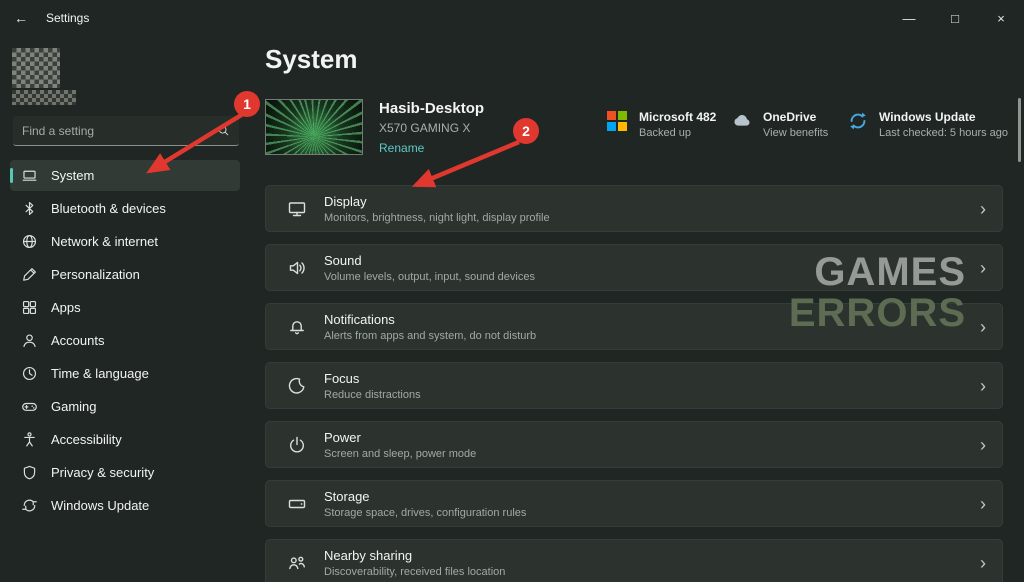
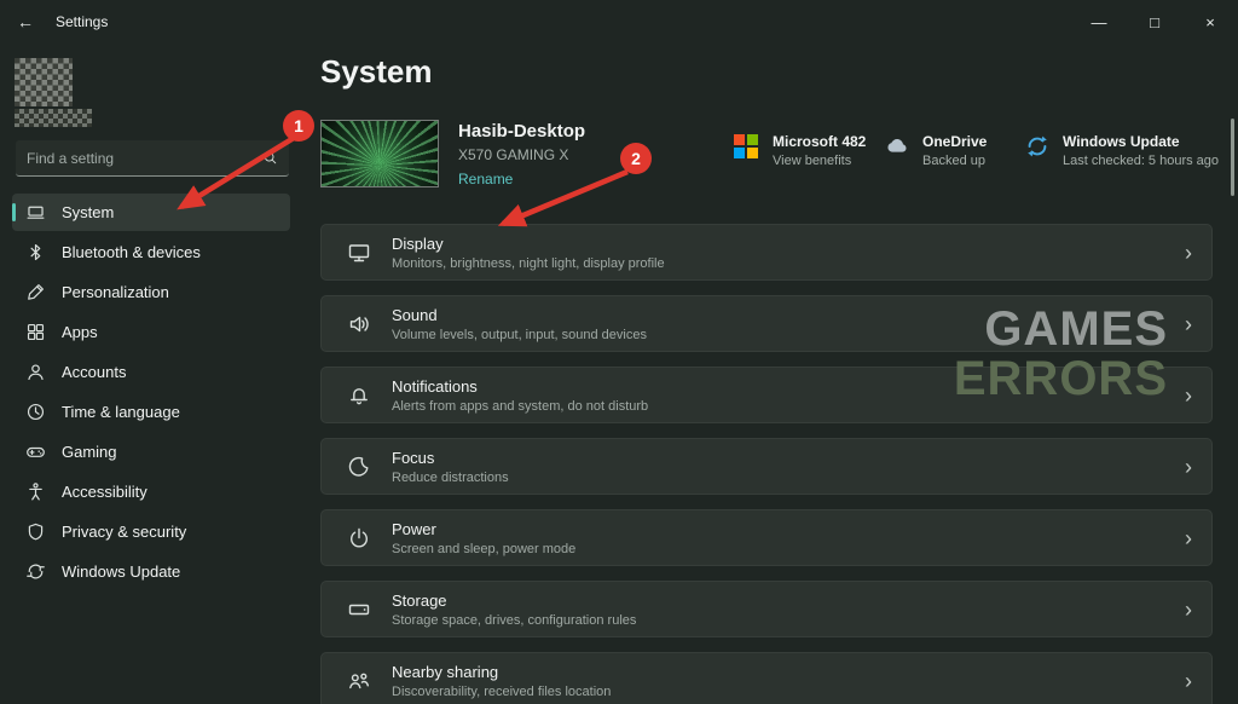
  ←
  Settings
  —
  □
  ×
  Find a setting
  System
  Bluetooth & devices
- Network & internet
  Personalization
  Apps
  Accounts
  Time & language
  Gaming
  Accessibility
  Privacy & security
  Windows Update
  System
  Hasib-Desktop
  X570 GAMING X
  Rename
  Microsoft 482
- Backed up
+ View benefits
  OneDrive
- View benefits
+ Backed up
  Windows Update
  Last checked: 5 hours ago
  Display
  Monitors, brightness, night light, display profile
  ›
  Sound
  Volume levels, output, input, sound devices
  ›
  Notifications
  Alerts from apps and system, do not disturb
  ›
  Focus
  Reduce distractions
  ›
  Power
  Screen and sleep, power mode
  ›
  Storage
  Storage space, drives, configuration rules
  ›
  Nearby sharing
  Discoverability, received files location
  ›
  GAMES
  ERRORS
  1
  2
